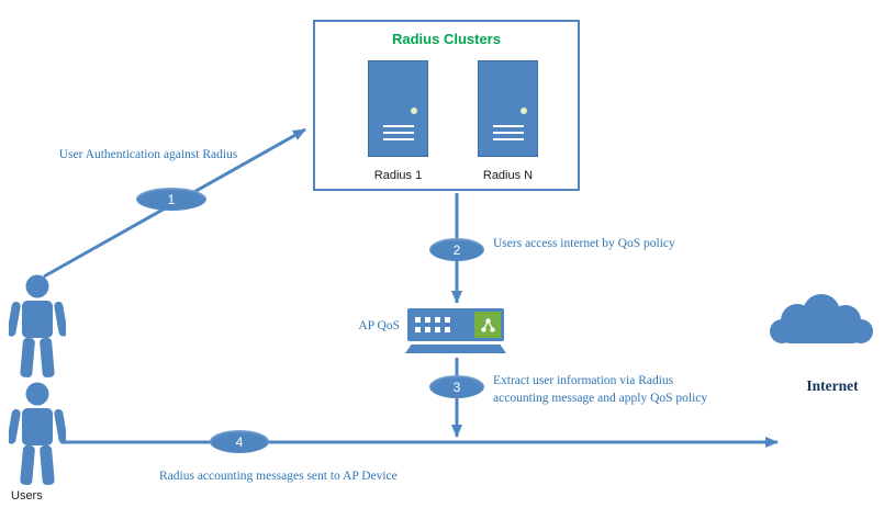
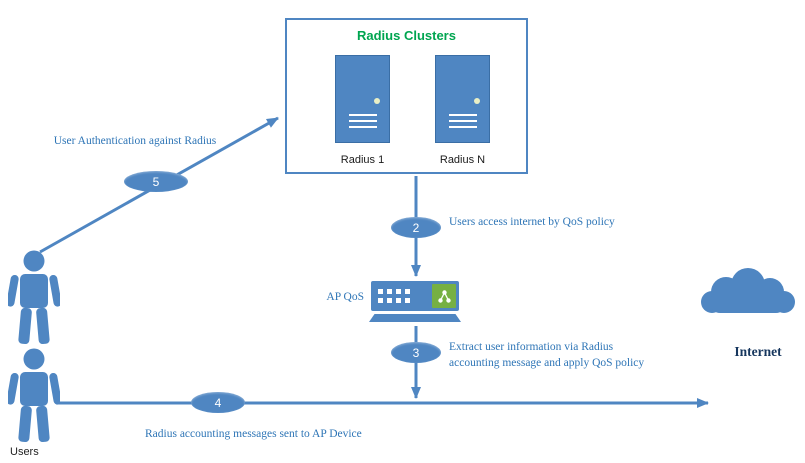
  Radius Clusters
  Radius 1
  Radius N
  Users
- 1
+ 5
  2
  3
  4
  User Authentication against Radius
  Users access internet by QoS policy
  Extract user information via Radius accounting message and apply QoS policy
  Radius accounting messages sent to AP Device
  AP QoS
  Internet
